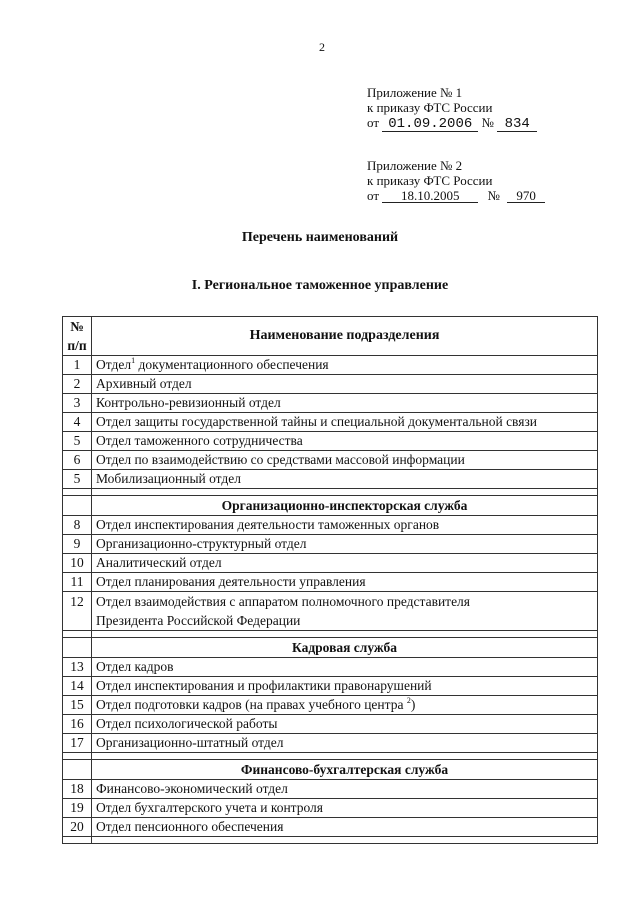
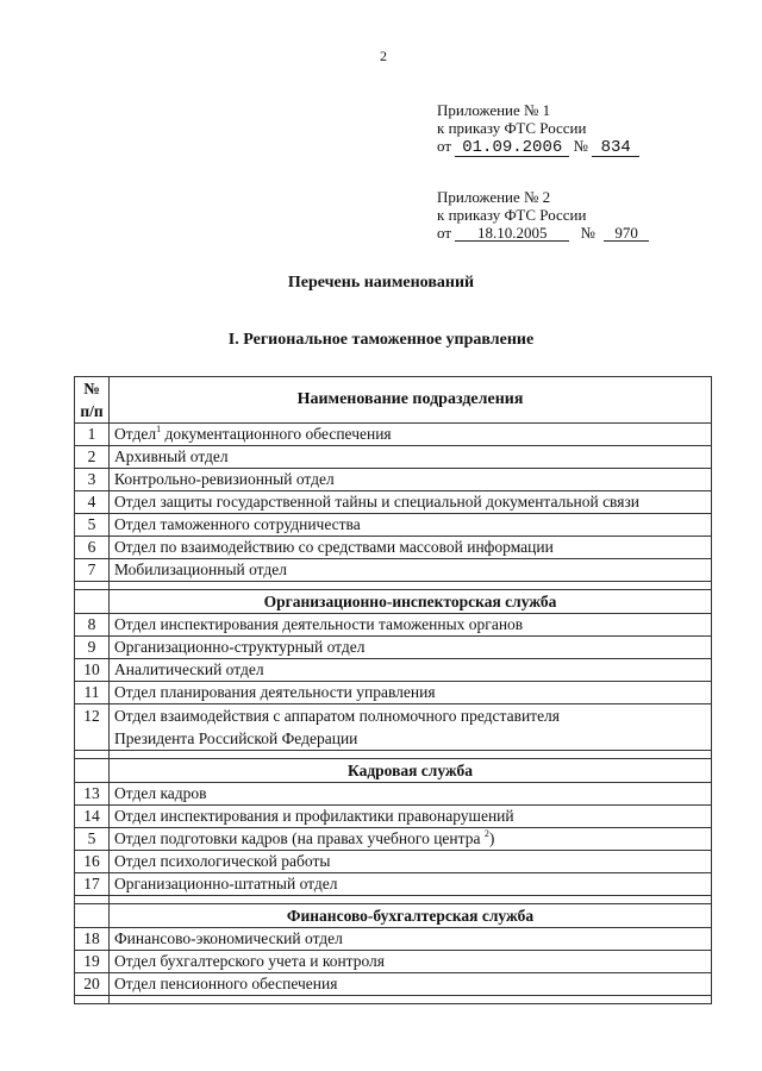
  2
  Приложение № 1
  к приказу ФТС России
  от 01.09.2006 № 834
  Приложение № 2
  к приказу ФТС России
  от 18.10.2005 № 970
  Перечень наименований
  I. Региональное таможенное управление
  № п/п	Наименование подразделения
  1	Отдел1 документационного обеспечения
  2	Архивный отдел
  3	Контрольно-ревизионный отдел
  4	Отдел защиты государственной тайны и специальной документальной связи
  5	Отдел таможенного сотрудничества
  6	Отдел по взаимодействию со средствами массовой информации
- 5	Мобилизационный отдел
+ 7	Мобилизационный отдел
  	Организационно-инспекторская служба
  8	Отдел инспектирования деятельности таможенных органов
  9	Организационно-структурный отдел
  10	Аналитический отдел
  11	Отдел планирования деятельности управления
  12	Отдел взаимодействия с аппаратом полномочного представителя Президента Российской Федерации
  	Кадровая служба
  13	Отдел кадров
  14	Отдел инспектирования и профилактики правонарушений
- 15	Отдел подготовки кадров (на правах учебного центра 2)
+ 5	Отдел подготовки кадров (на правах учебного центра 2)
  16	Отдел психологической работы
  17	Организационно-штатный отдел
  	Финансово-бухгалтерская служба
  18	Финансово-экономический отдел
  19	Отдел бухгалтерского учета и контроля
  20	Отдел пенсионного обеспечения
